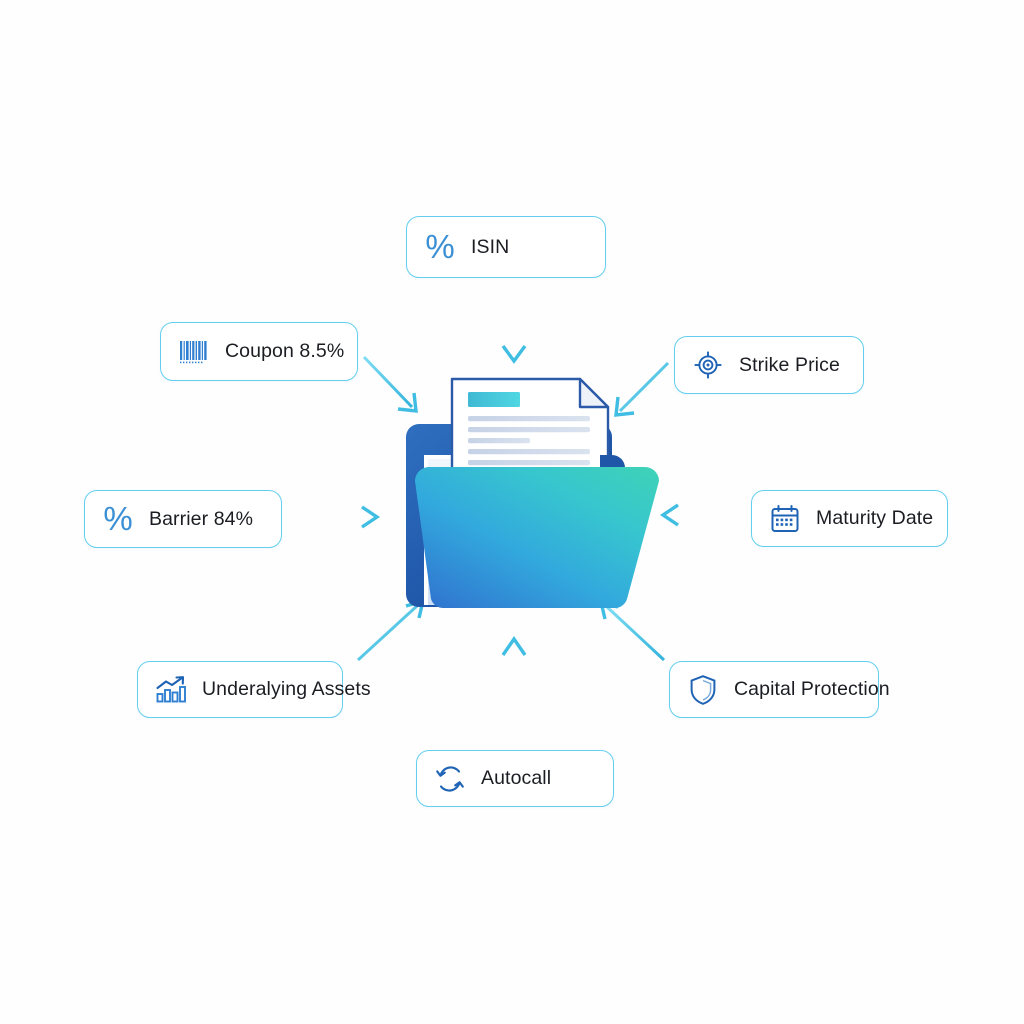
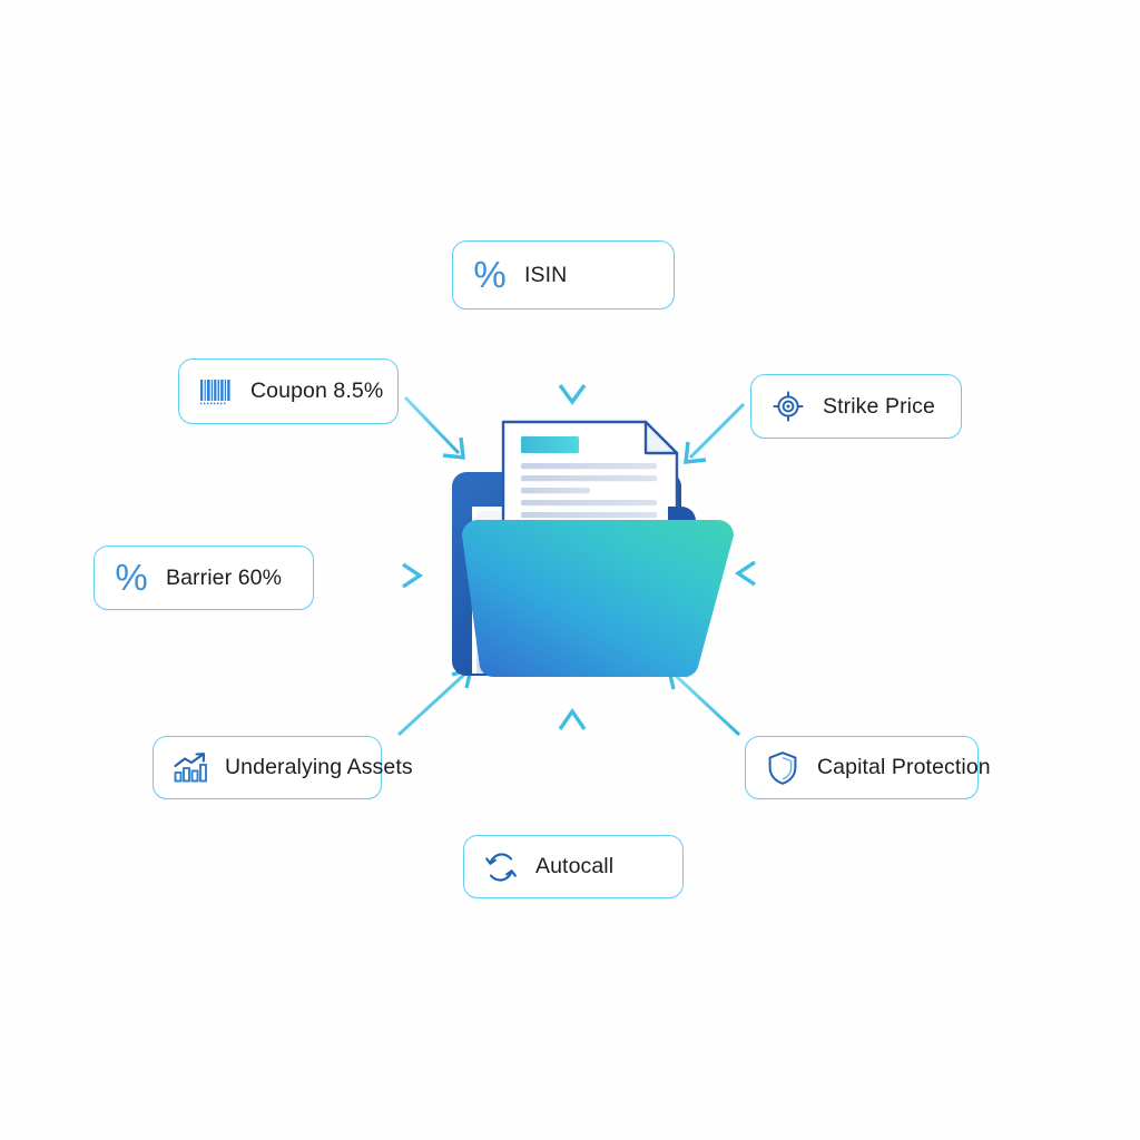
  %
  ISIN
  Coupon 8.5%
  Strike Price
  %
- Barrier 84%
+ Barrier 60%
- Maturity Date
  Underalying Assets
  Capital Protection
  Autocall
